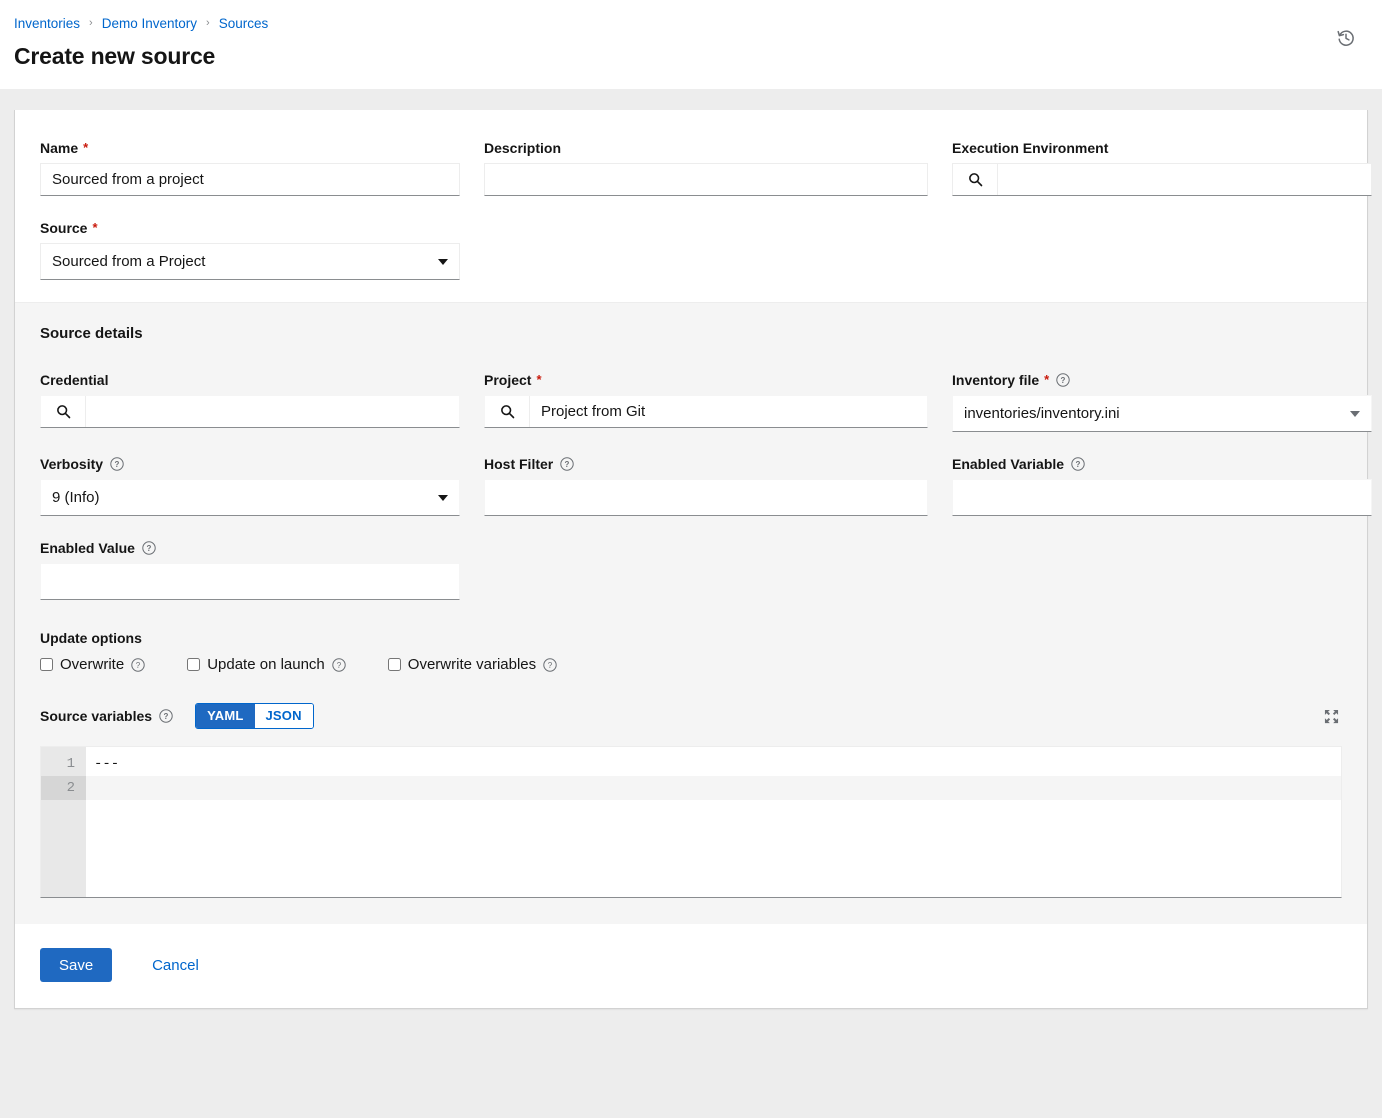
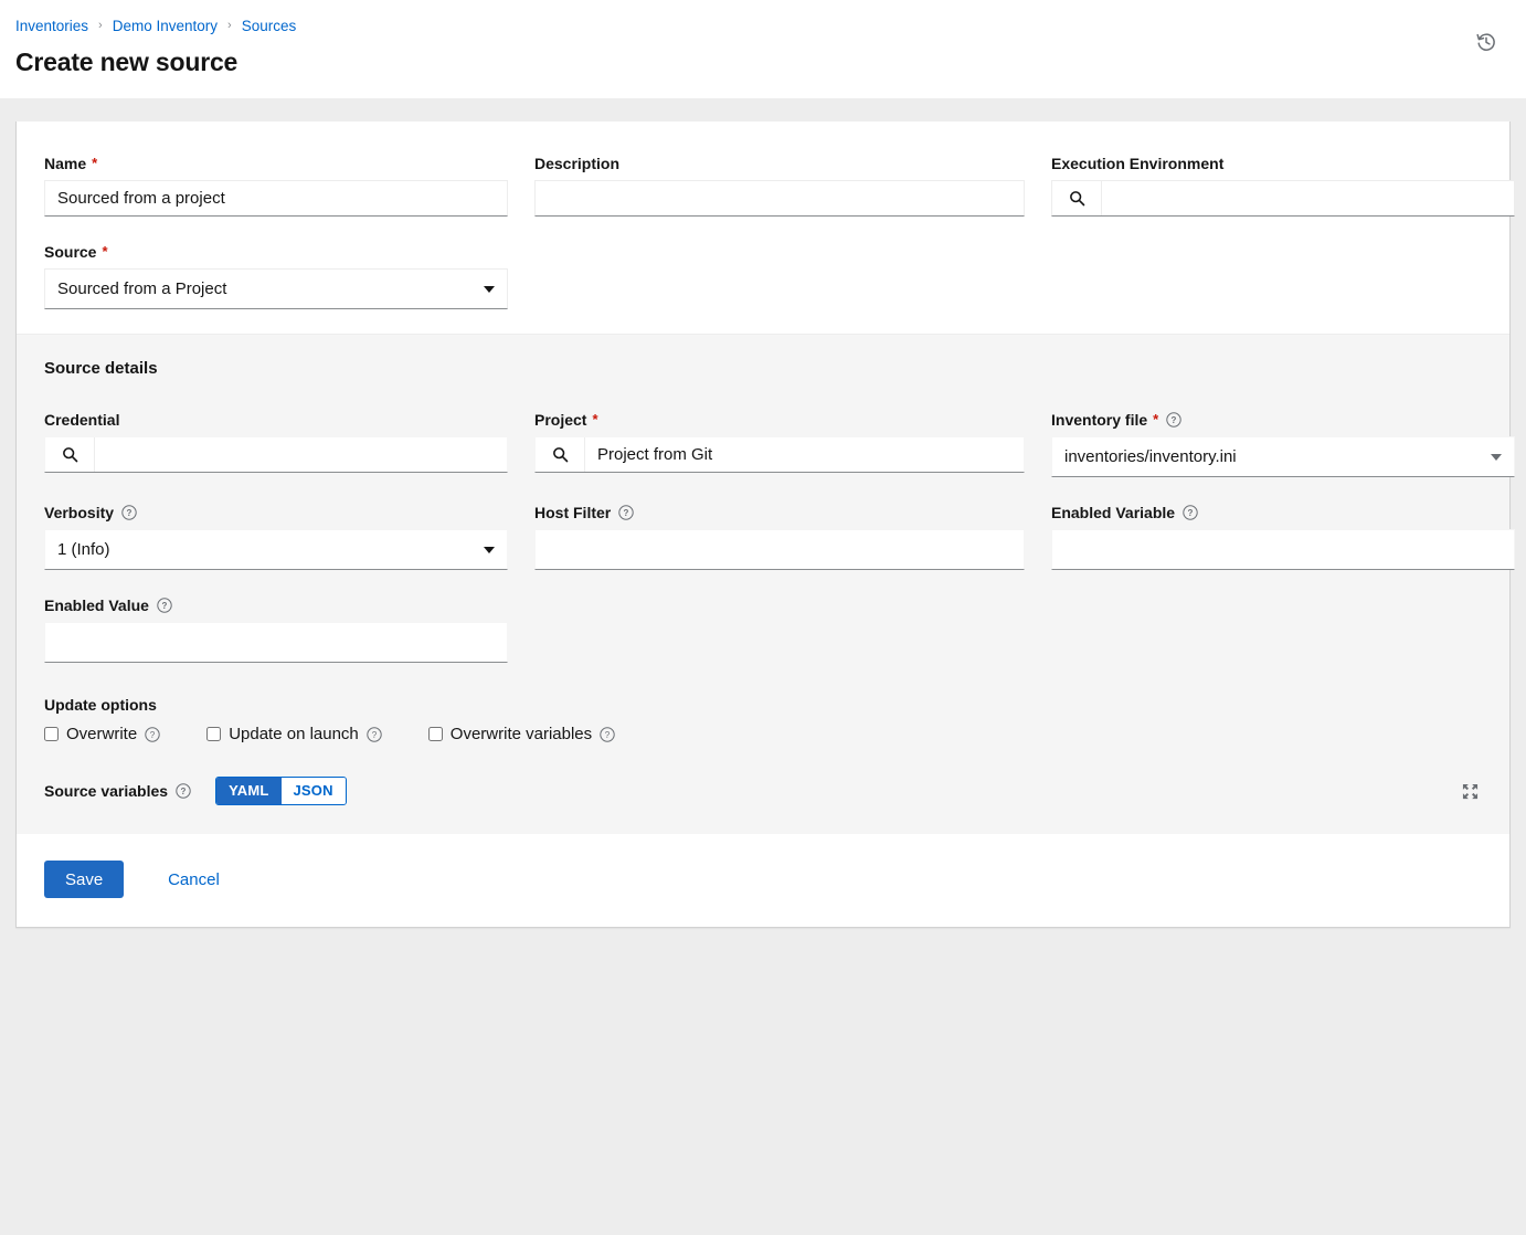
  Inventories
  ›
  Demo Inventory
  ›
  Sources
  Create new source
  Name
  *
  Sourced from a project
  Description
  Execution Environment
  Source
  *
  Sourced from a Project
  Source details
  Credential
  Project
  *
  Project from Git
  Inventory file
  *
  ?
  inventories/inventory.ini
  Verbosity
  ?
- 9 (Info)
+ 1 (Info)
  Host Filter
  ?
  Enabled Variable
  ?
  Enabled Value
  ?
  Update options
  Overwrite
  ?
  Update on launch
  ?
  Overwrite variables
  ?
  Source variables
  ?
  YAML
  JSON
- 1
- 2
- ---
  Save Cancel
